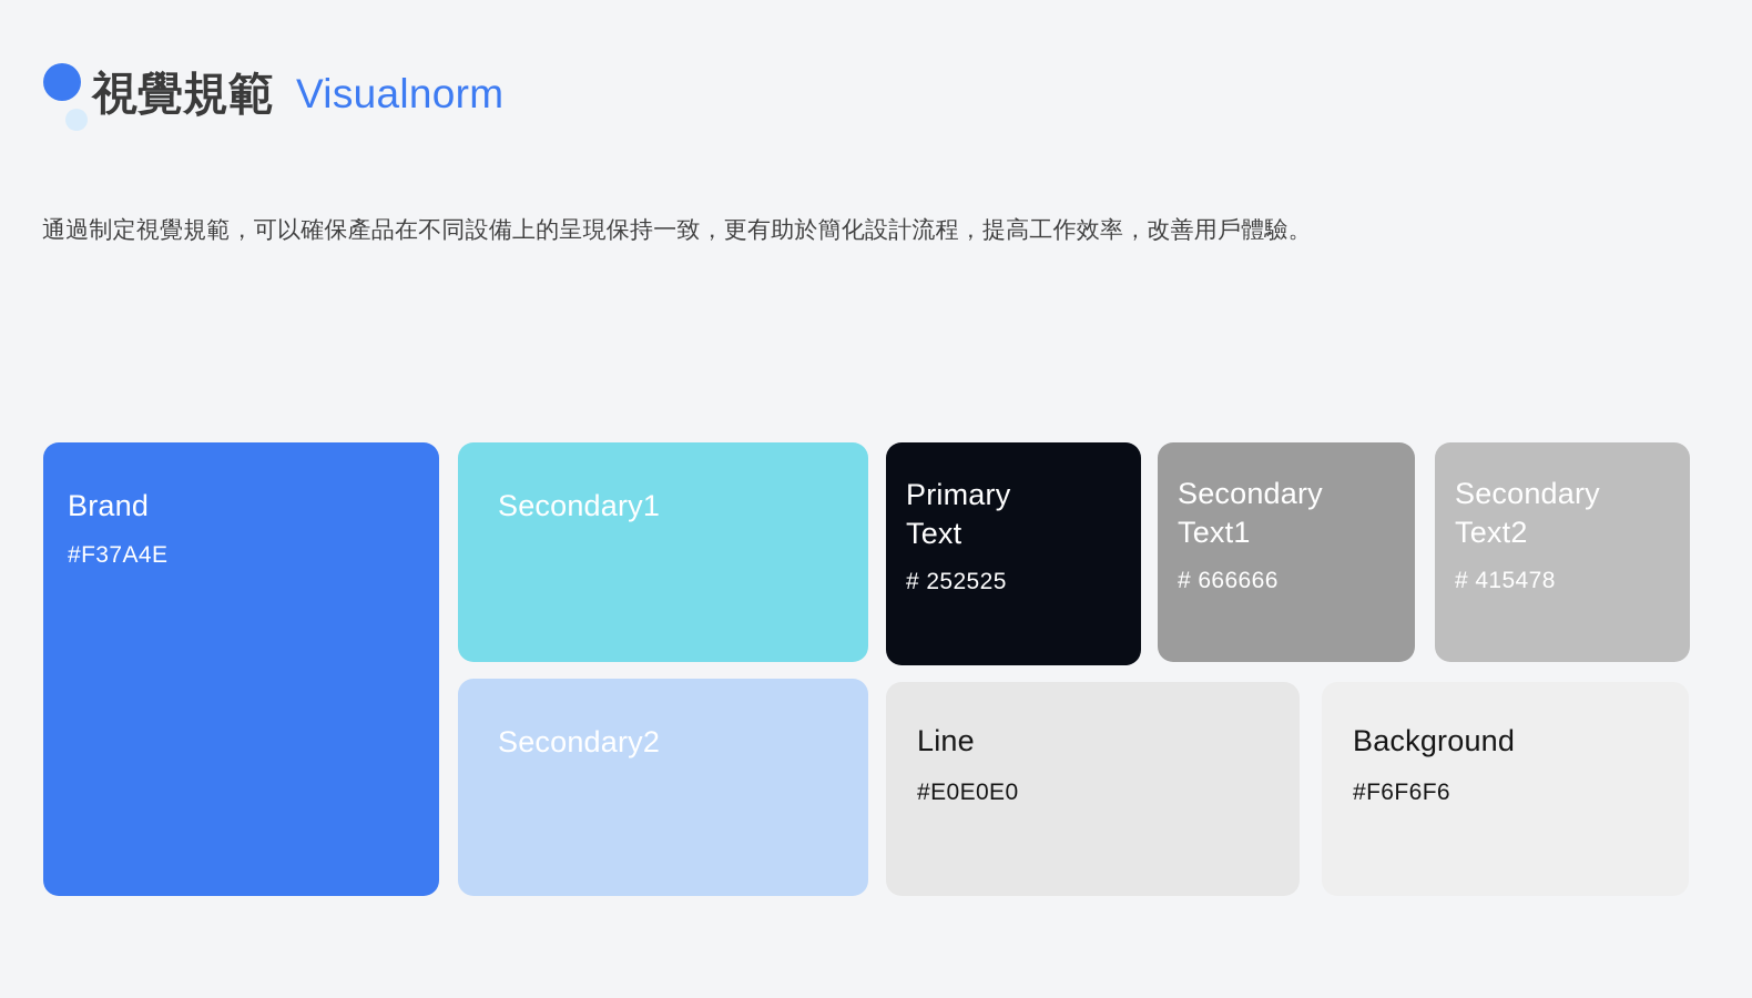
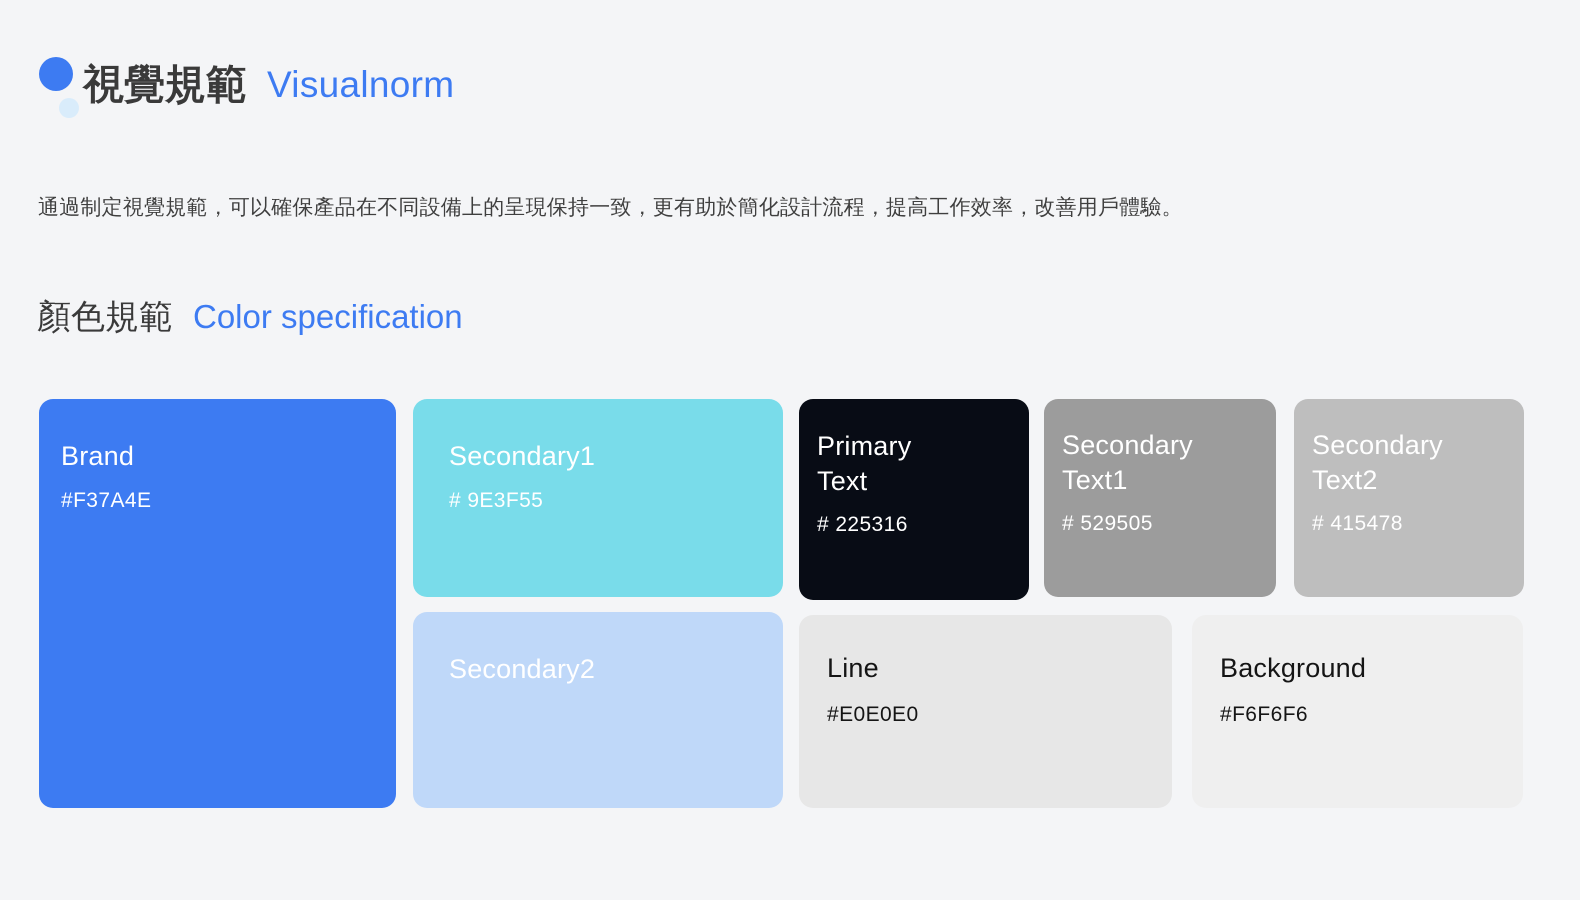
  視覺規範
  Visualnorm
  通過制定視覺規範，可以確保產品在不同設備上的呈現保持一致，更有助於簡化設計流程，提高工作效率，改善用戶體驗。
+ 顏色規範
+ Color specification
  Brand
  #F37A4E
  Secondary1
+ # 9E3F55
  Secondary2
  Primary
  Text
- # 252525
+ # 225316
  Secondary
  Text1
- # 666666
+ # 529505
  Secondary
  Text2
  # 415478
  Line
  #E0E0E0
  Background
  #F6F6F6
